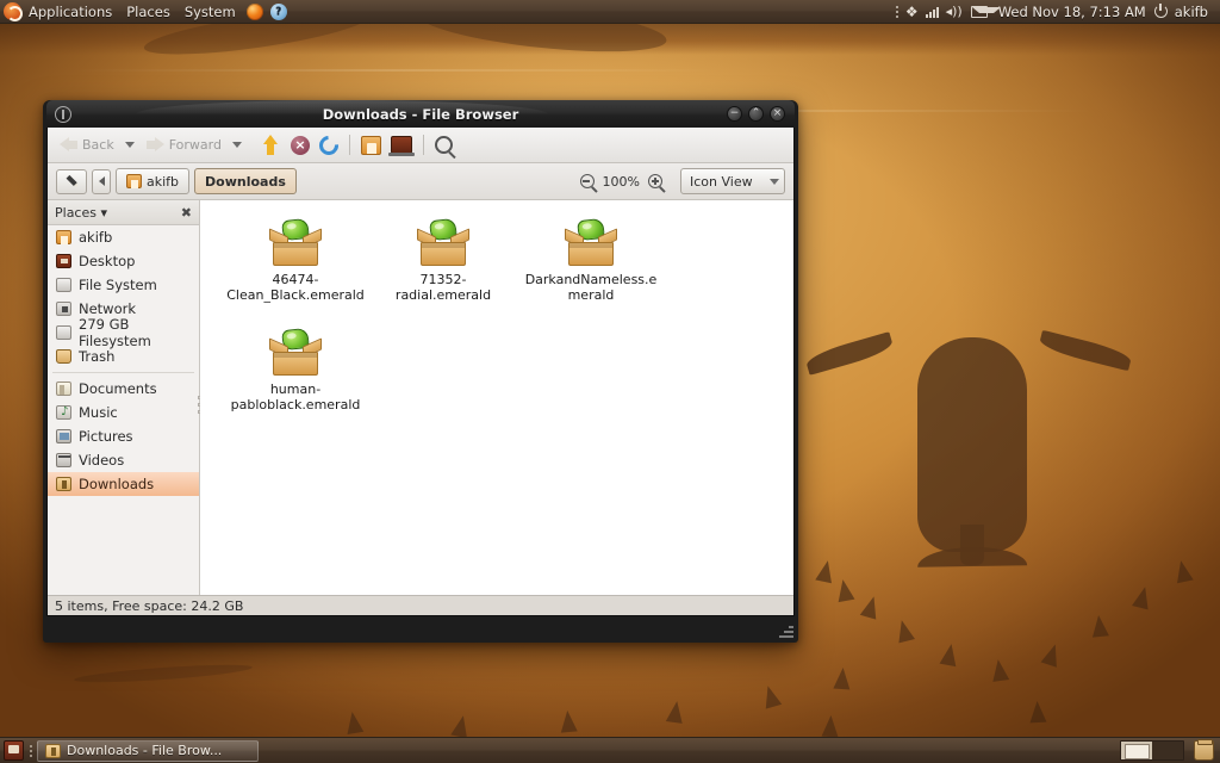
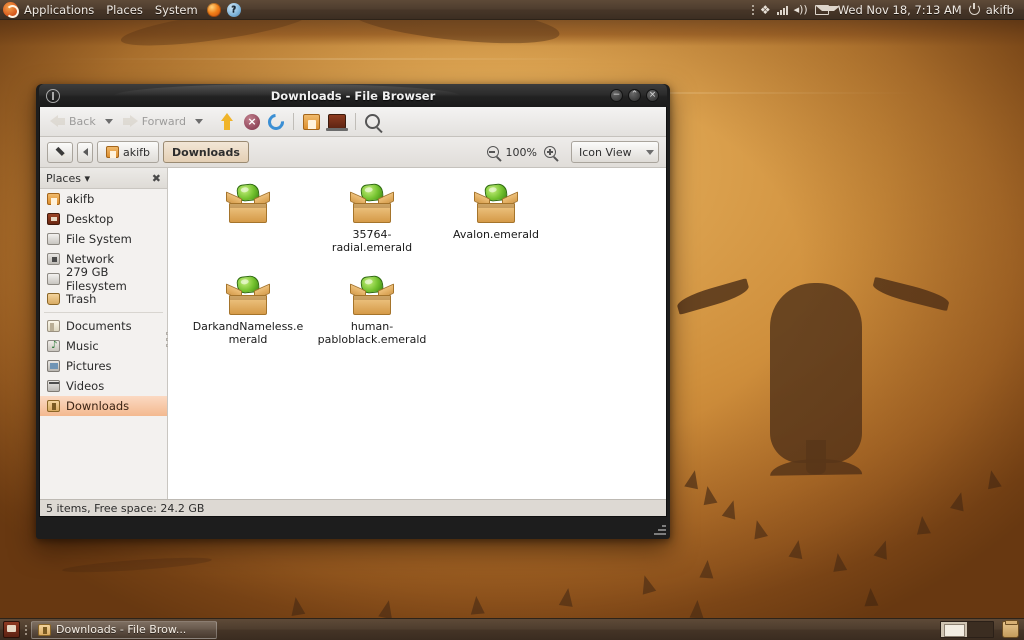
  Applications
  Places
  System
  ?
  ❖
  ◂))
  Wed Nov 18, 7:13 AM
  akifb
  −
  ⌃
  ×
  Back
  Forward
  ×
  akifb
  Downloads
  100%
  Icon View
  Places ▾
  ✖
  akifb
  Desktop
  File System
  Network
  279 GB Filesystem
  Trash
  Documents
  Music
  Pictures
  Videos
  Downloads
- 46474-Clean_Black.emerald
- 71352-radial.emerald
+ 35764-radial.emerald
+ Avalon.emerald
  DarkandNameless.emerald
  human-pabloblack.emerald
  5 items, Free space: 24.2 GB
  Downloads - File Brow...
